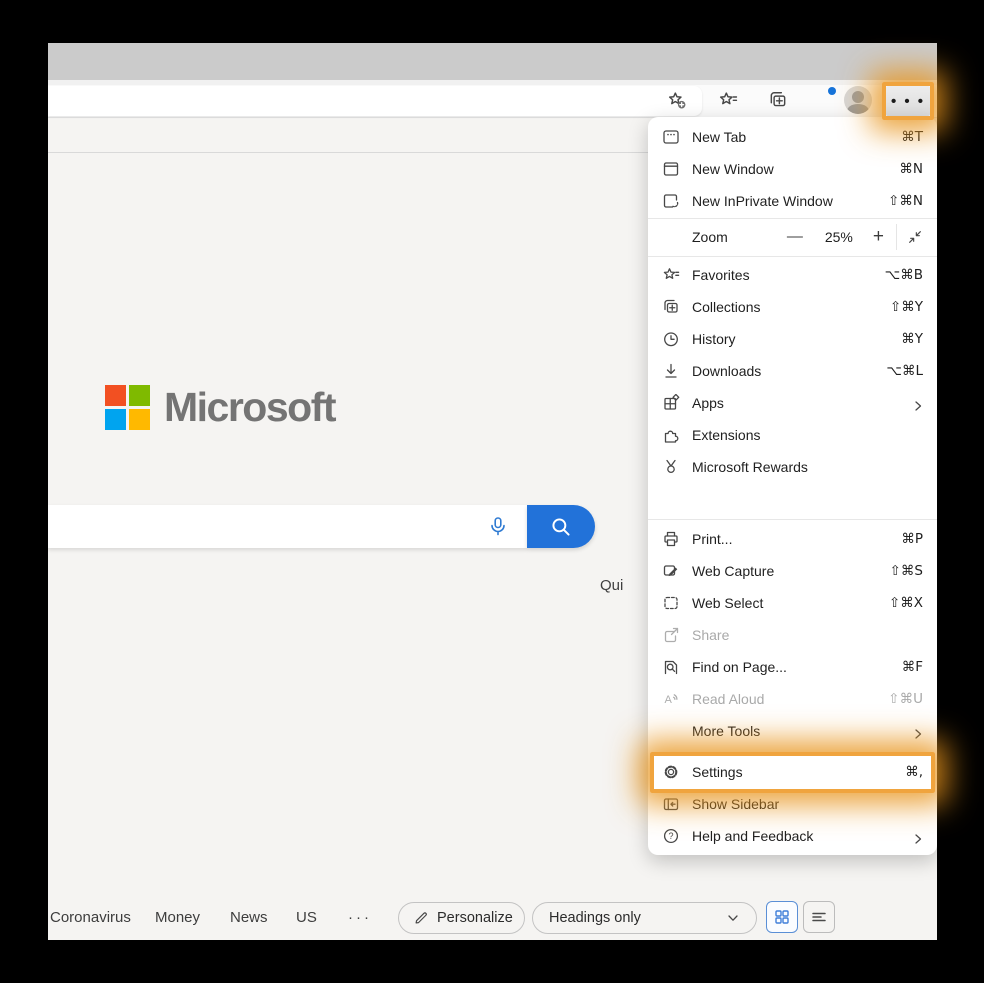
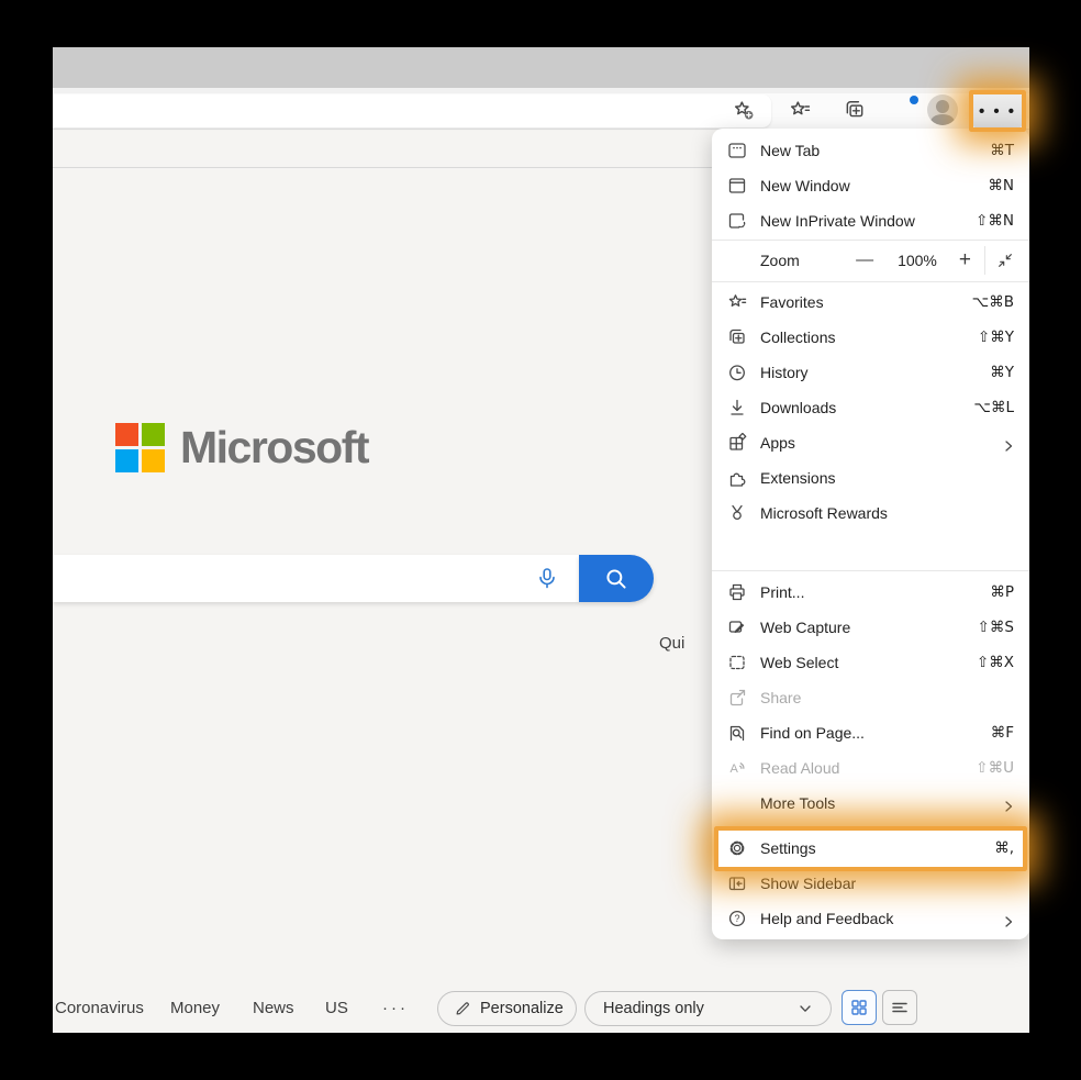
  • • •
  Microsoft
  Qui
  Coronavirus
  Money
  News
  US
  ···
  Personalize
  Headings only
  New Tab
  ⌘T
  New Window
  ⌘N
  New InPrivate Window
  ⇧⌘N
  Zoom
  —
- 25%
+ 100%
  +
  Favorites
  ⌥⌘B
  Collections
  ⇧⌘Y
  History
  ⌘Y
  Downloads
  ⌥⌘L
  Apps
  Extensions
  Microsoft Rewards
  Print...
  ⌘P
  Web Capture
  ⇧⌘S
  Web Select
  ⇧⌘X
  Share
  Find on Page...
  ⌘F
  A
  Read Aloud
  ⇧⌘U
  More Tools
  Settings
  ⌘,
  Show Sidebar
  ?
  Help and Feedback
